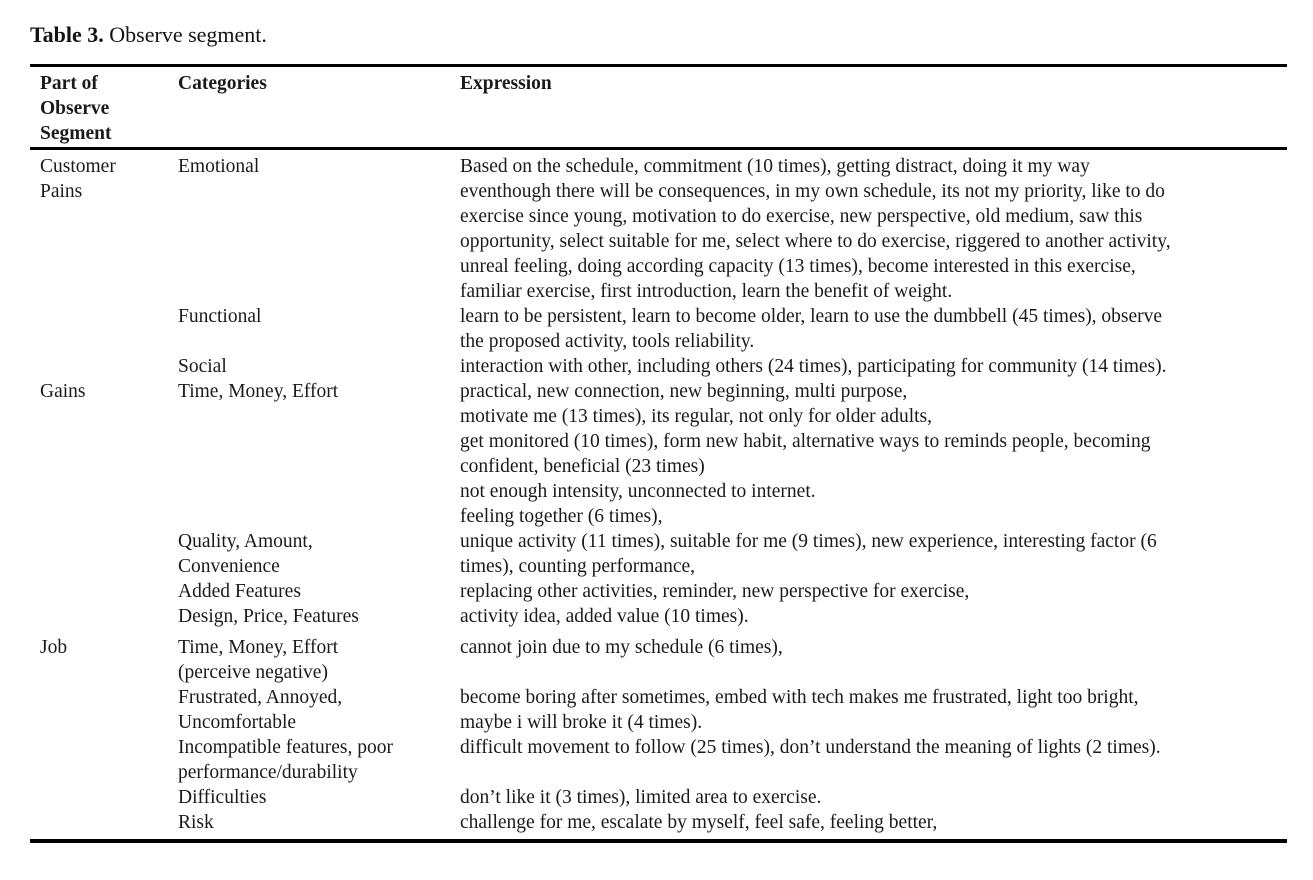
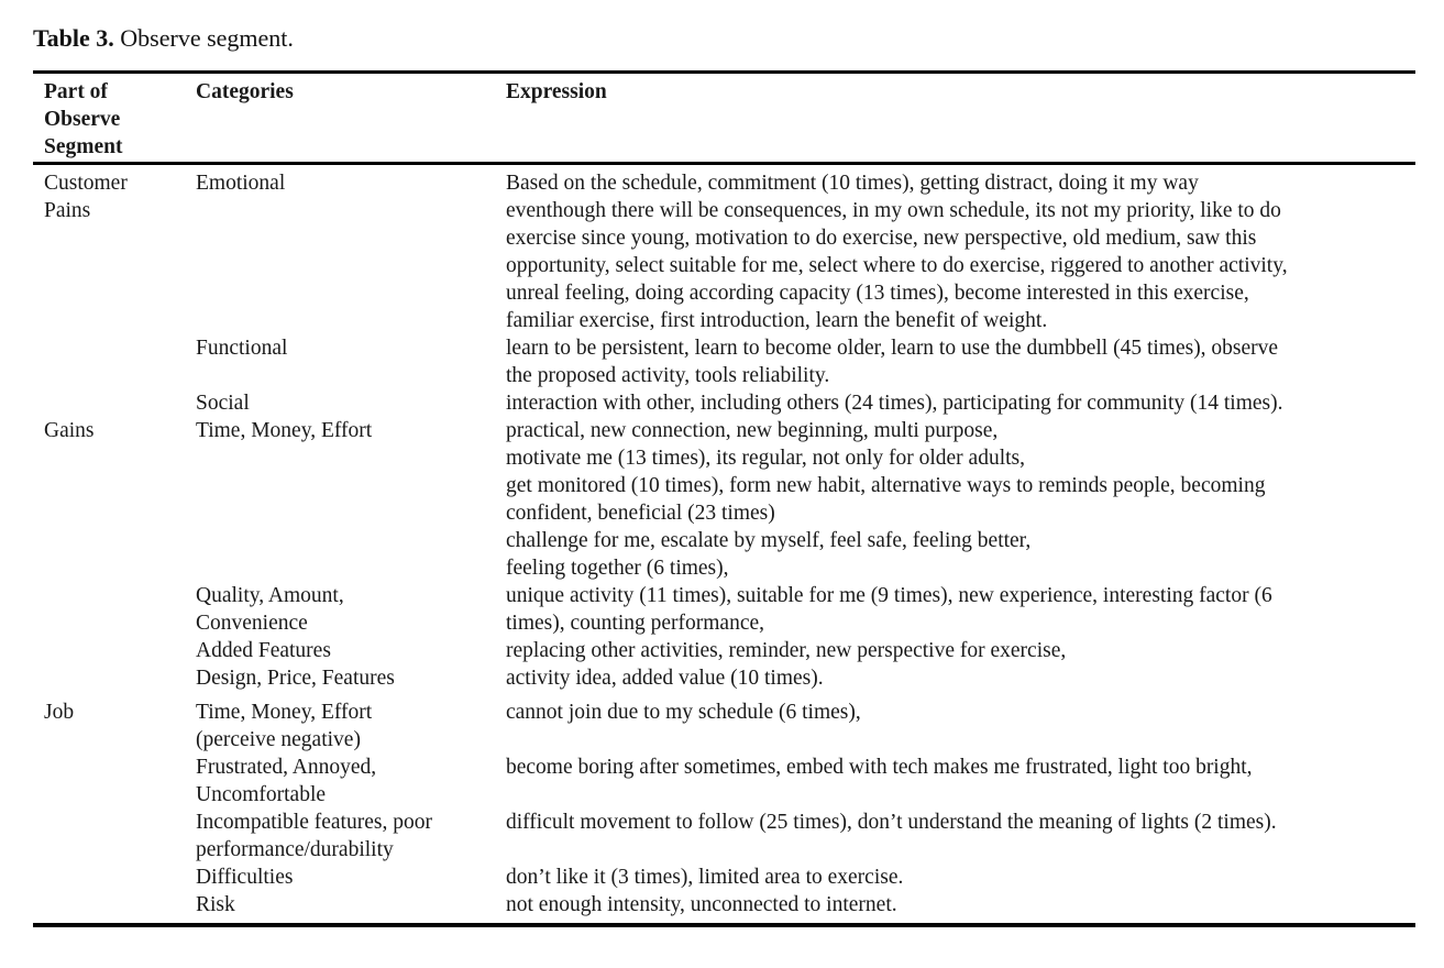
  Table 3. Observe segment.
  Part of
  Observe
  Segment
  Categories
  Expression
  Customer
  Pains
  Emotional
  Based on the schedule, commitment (10 times), getting distract, doing it my way
  eventhough there will be consequences, in my own schedule, its not my priority, like to do
  exercise since young, motivation to do exercise, new perspective, old medium, saw this
  opportunity, select suitable for me, select where to do exercise, riggered to another activity,
  unreal feeling, doing according capacity (13 times), become interested in this exercise,
  familiar exercise, first introduction, learn the benefit of weight.
  Functional
  learn to be persistent, learn to become older, learn to use the dumbbell (45 times), observe
  the proposed activity, tools reliability.
  Social
  interaction with other, including others (24 times), participating for community (14 times).
  Gains
  Time, Money, Effort
  practical, new connection, new beginning, multi purpose,
  motivate me (13 times), its regular, not only for older adults,
  get monitored (10 times), form new habit, alternative ways to reminds people, becoming
  confident, beneficial (23 times)
- not enough intensity, unconnected to internet.
+ challenge for me, escalate by myself, feel safe, feeling better,
  feeling together (6 times),
  Quality, Amount,
  Convenience
  unique activity (11 times), suitable for me (9 times), new experience, interesting factor (6
  times), counting performance,
  Added Features
  replacing other activities, reminder, new perspective for exercise,
  Design, Price, Features
  activity idea, added value (10 times).
  Job
  Time, Money, Effort
  (perceive negative)
  cannot join due to my schedule (6 times),
  Frustrated, Annoyed,
  Uncomfortable
  become boring after sometimes, embed with tech makes me frustrated, light too bright,
- maybe i will broke it (4 times).
  Incompatible features, poor
  performance/durability
  difficult movement to follow (25 times), don’t understand the meaning of lights (2 times).
  Difficulties
  don’t like it (3 times), limited area to exercise.
  Risk
- challenge for me, escalate by myself, feel safe, feeling better,
+ not enough intensity, unconnected to internet.
